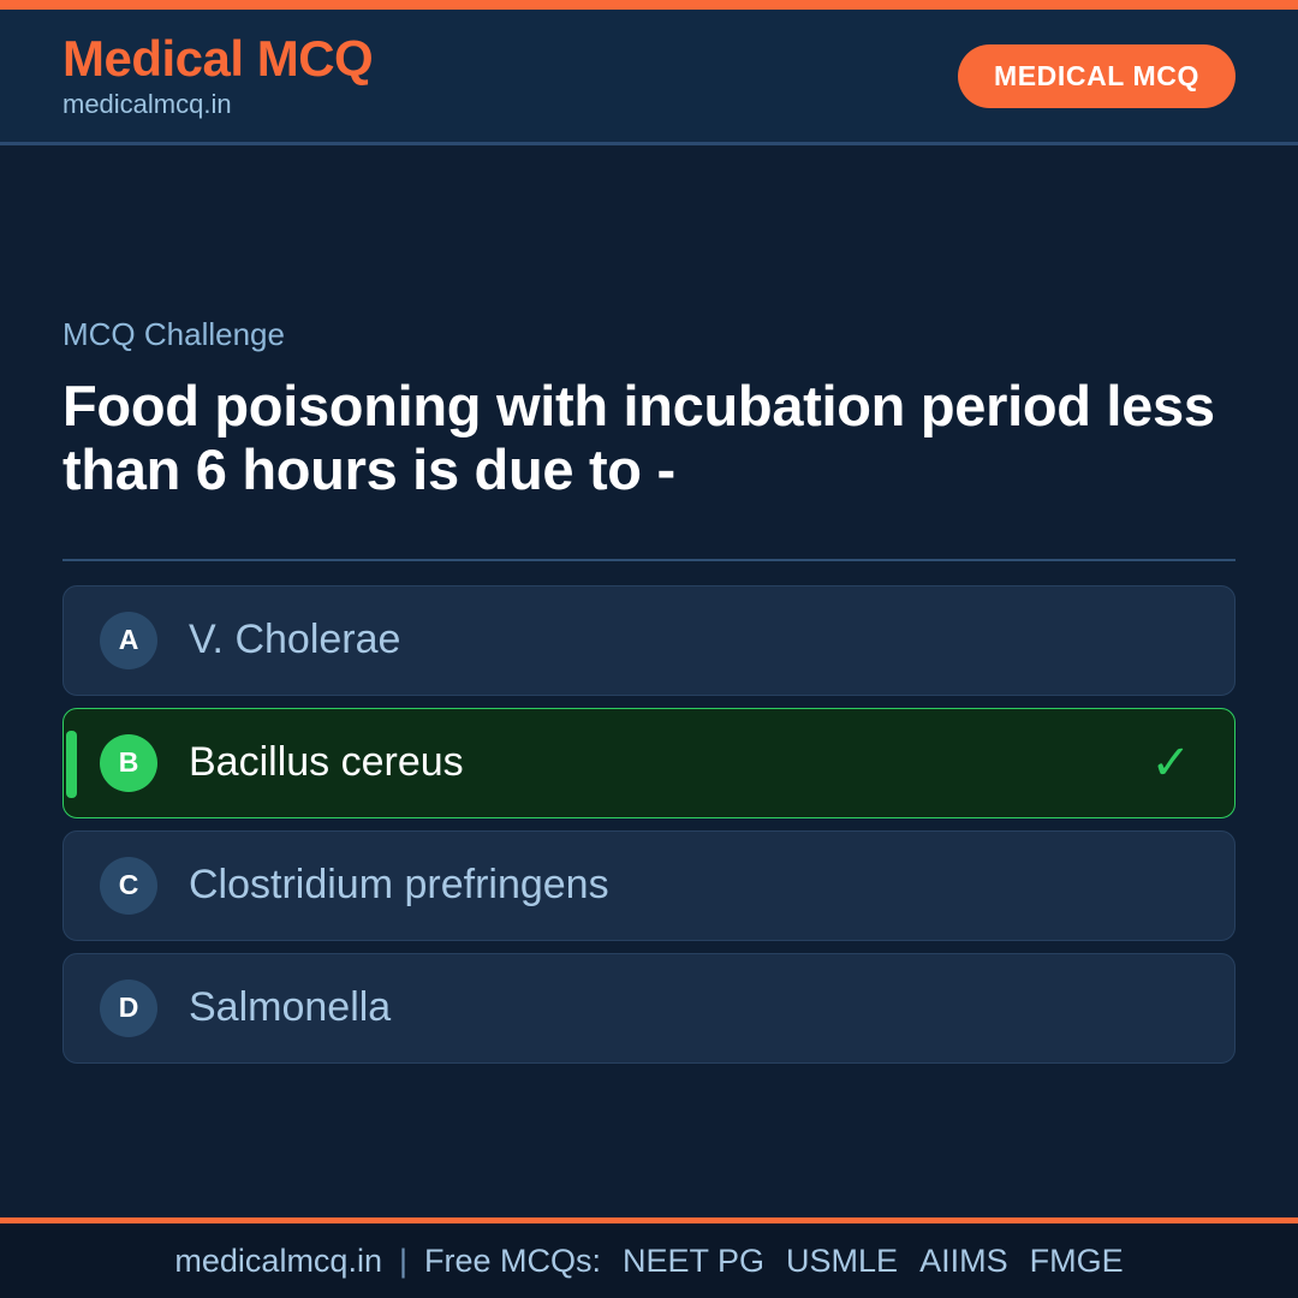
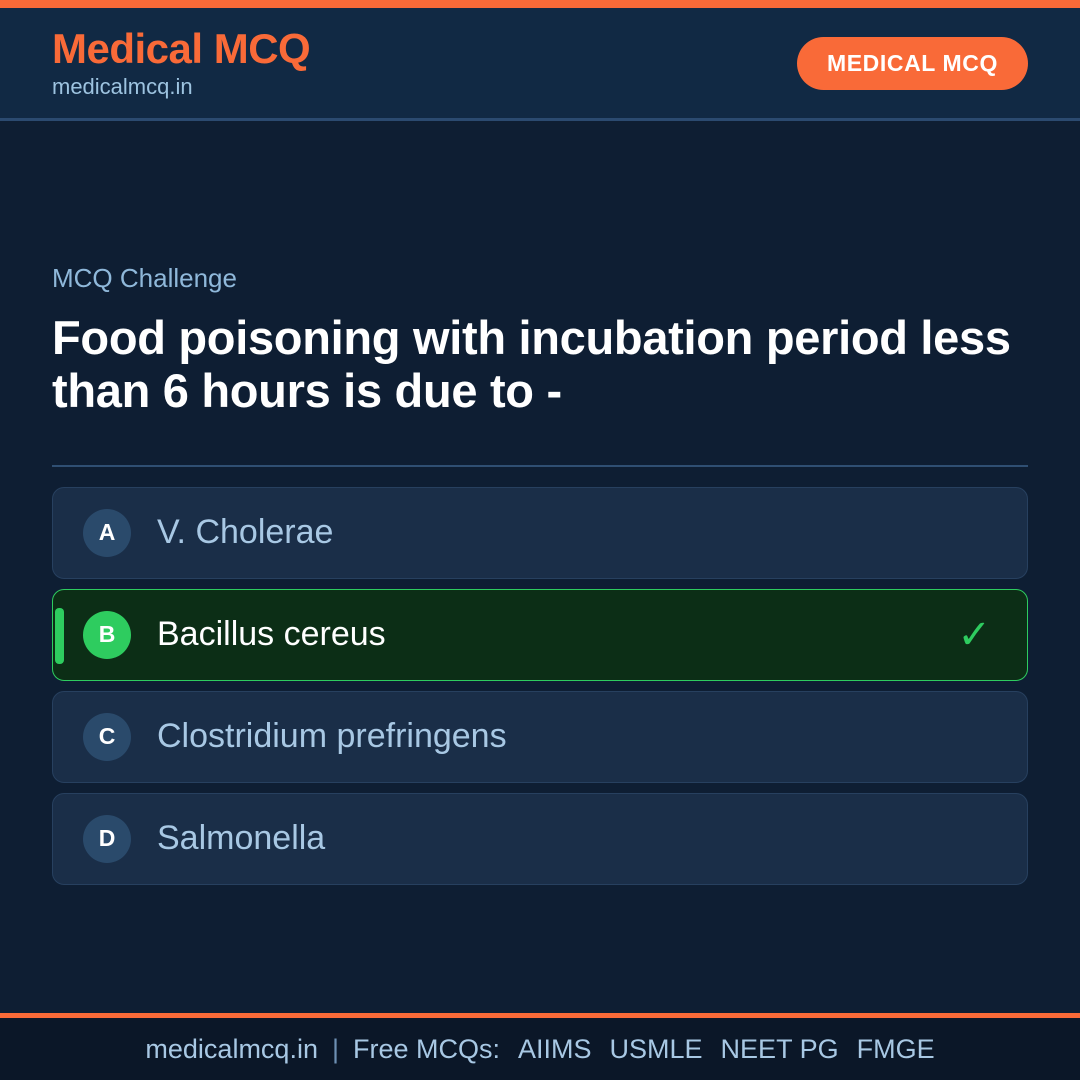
  Medical MCQ
  medicalmcq.in
  MEDICAL MCQ
  MCQ Challenge
  Food poisoning with incubation period less than 6 hours is due to -
  A
  V. Cholerae
  B
  Bacillus cereus
  ✓
  C
  Clostridium prefringens
  D
  Salmonella
  medicalmcq.in
  |
  Free MCQs:
- NEET PG
+ AIIMS
  USMLE
- AIIMS
+ NEET PG
  FMGE
